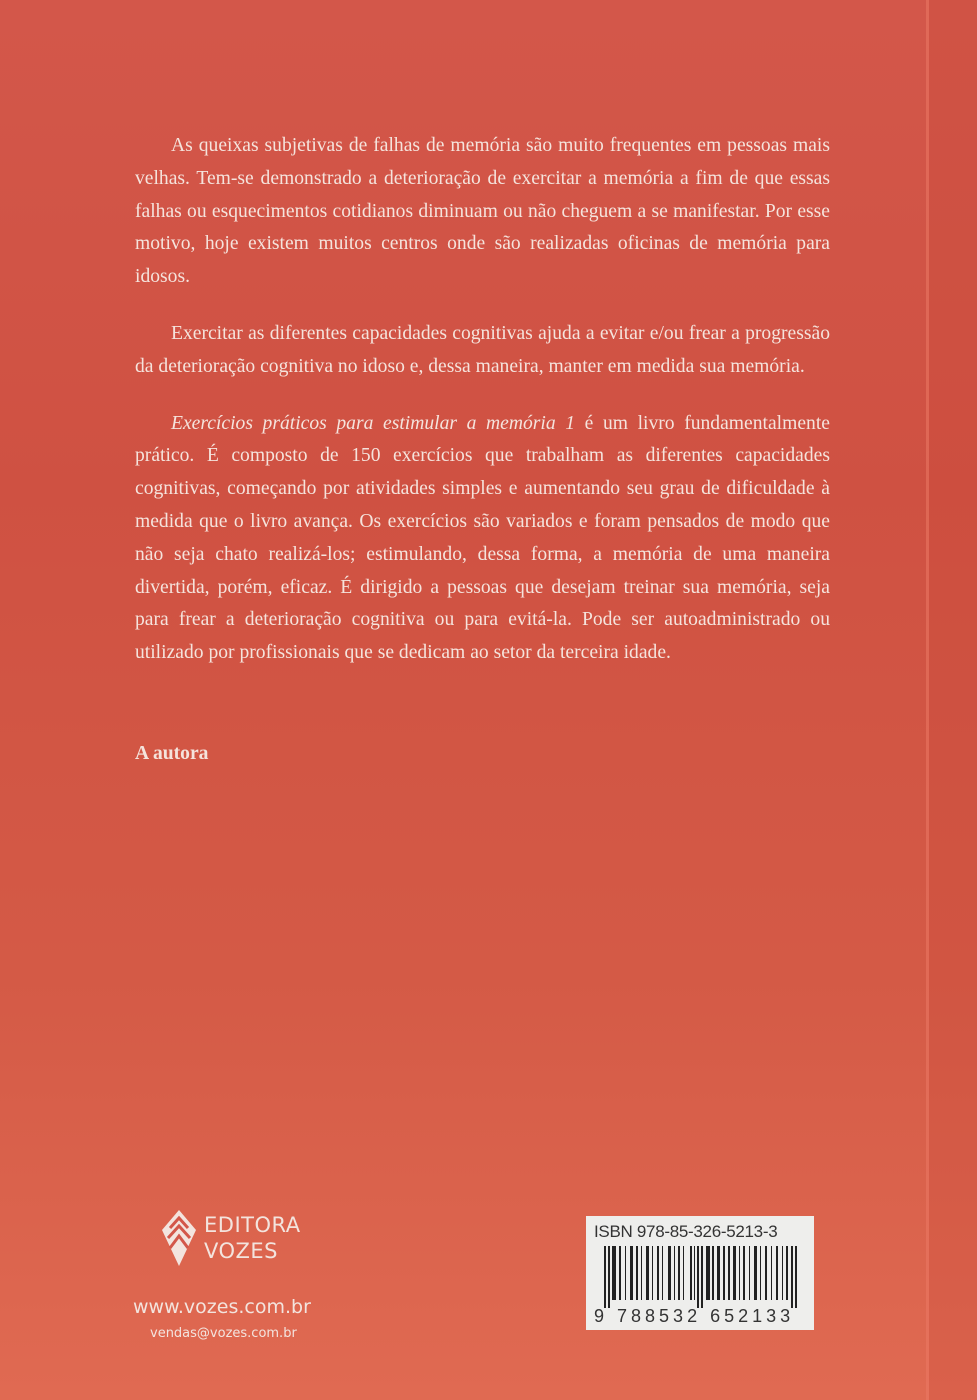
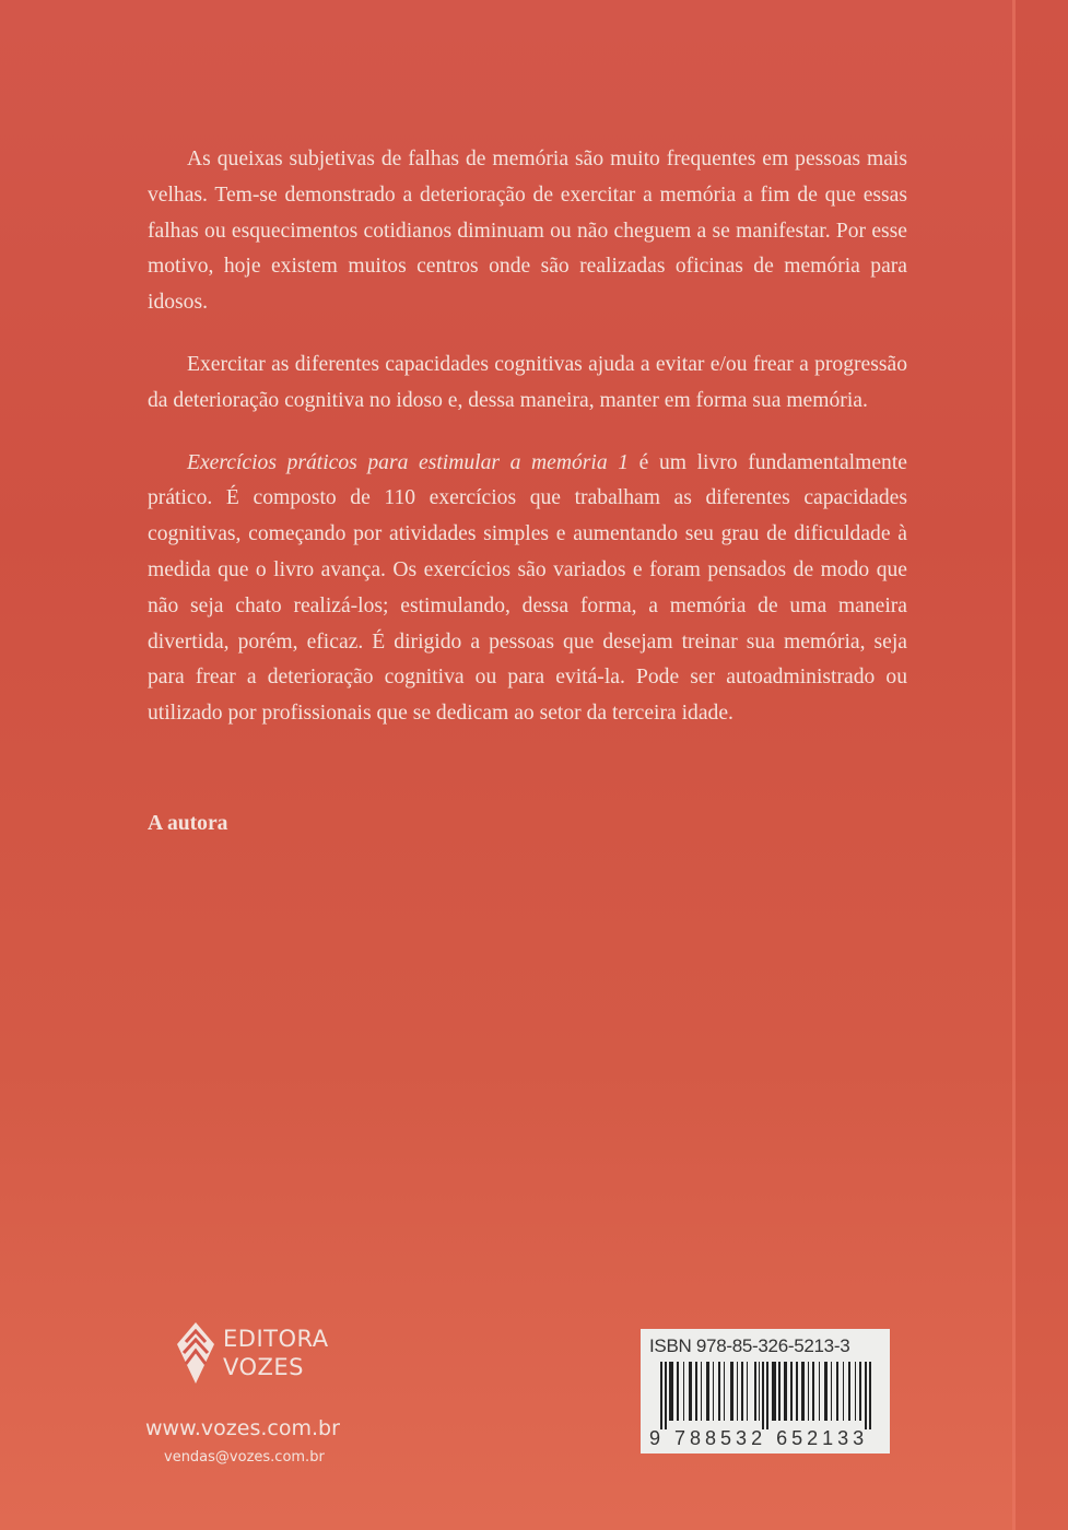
  As queixas subjetivas de falhas de memória são muito frequentes em pessoas mais velhas. Tem-se demonstrado a deterioração de exercitar a memória a fim de que essas falhas ou esquecimentos cotidianos diminuam ou não cheguem a se manifestar. Por esse motivo, hoje existem muitos centros onde são realizadas oficinas de memória para idosos.
- Exercitar as diferentes capacidades cognitivas ajuda a evitar e/ou frear a progressão da deterioração cognitiva no idoso e, dessa maneira, manter em medida sua memória.
+ Exercitar as diferentes capacidades cognitivas ajuda a evitar e/ou frear a progressão da deterioração cognitiva no idoso e, dessa maneira, manter em forma sua memória.
- Exercícios práticos para estimular a memória 1 é um livro fundamentalmente prático. É composto de 150 exercícios que trabalham as diferentes capacidades cognitivas, começando por atividades simples e aumentando seu grau de dificuldade à medida que o livro avança. Os exercícios são variados e foram pensados de modo que não seja chato realizá-los; estimulando, dessa forma, a memória de uma maneira divertida, porém, eficaz. É dirigido a pessoas que desejam treinar sua memória, seja para frear a deterioração cognitiva ou para evitá-la. Pode ser autoadministrado ou utilizado por profissionais que se dedicam ao setor da terceira idade.
+ Exercícios práticos para estimular a memória 1 é um livro fundamentalmente prático. É composto de 110 exercícios que trabalham as diferentes capacidades cognitivas, começando por atividades simples e aumentando seu grau de dificuldade à medida que o livro avança. Os exercícios são variados e foram pensados de modo que não seja chato realizá-los; estimulando, dessa forma, a memória de uma maneira divertida, porém, eficaz. É dirigido a pessoas que desejam treinar sua memória, seja para frear a deterioração cognitiva ou para evitá-la. Pode ser autoadministrado ou utilizado por profissionais que se dedicam ao setor da terceira idade.
  A autora
  EDITORA
  VOZES
  www.vozes.com.br
  vendas@vozes.com.br
  ISBN 978-85-326-5213-3
  9 788532 652133
